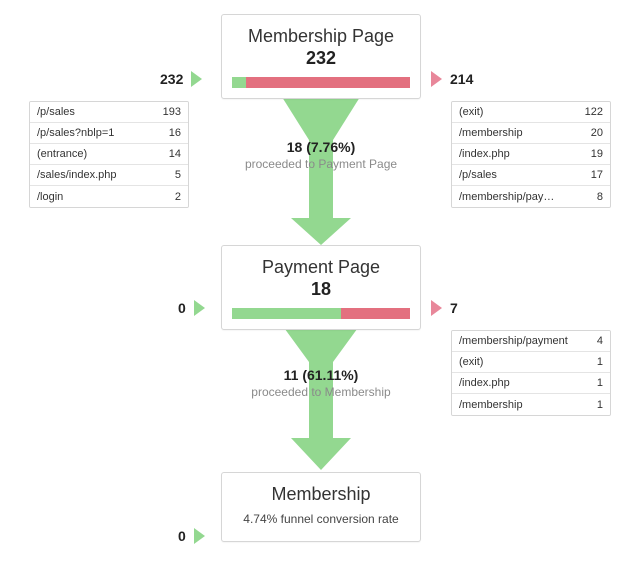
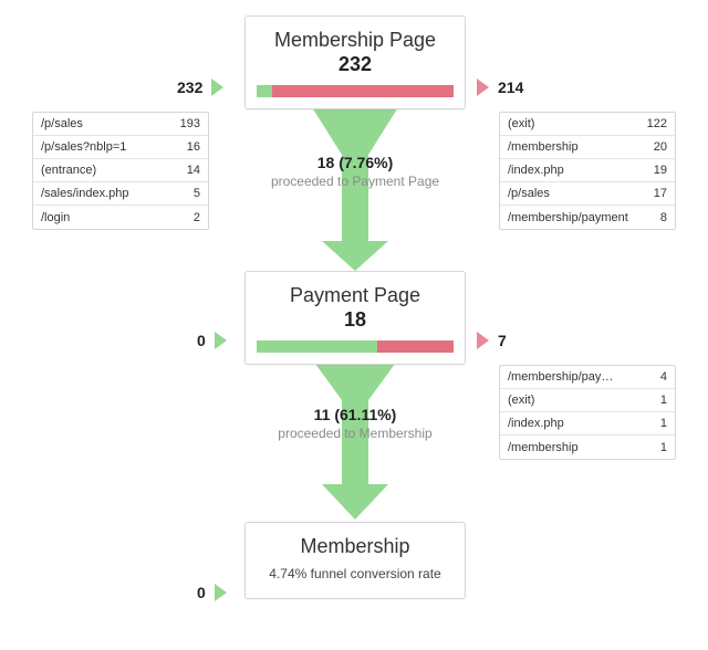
  Membership Page
  232
  232
  214
  /p/sales
  193
  /p/sales?nblp=1
  16
  (entrance)
  14
  /sales/index.php
  5
  /login
  2
  (exit)
  122
  /membership
  20
  /index.php
  19
  /p/sales
  17
- /membership/pay…
+ /membership/payment
  8
  18 (7.76%)
  proceeded to Payment Page
  Payment Page
  18
  0
  7
- /membership/payment
+ /membership/pay…
  4
  (exit)
  1
  /index.php
  1
  /membership
  1
  11 (61.11%)
  proceeded to Membership
  Membership
  4.74% funnel conversion rate
  0
